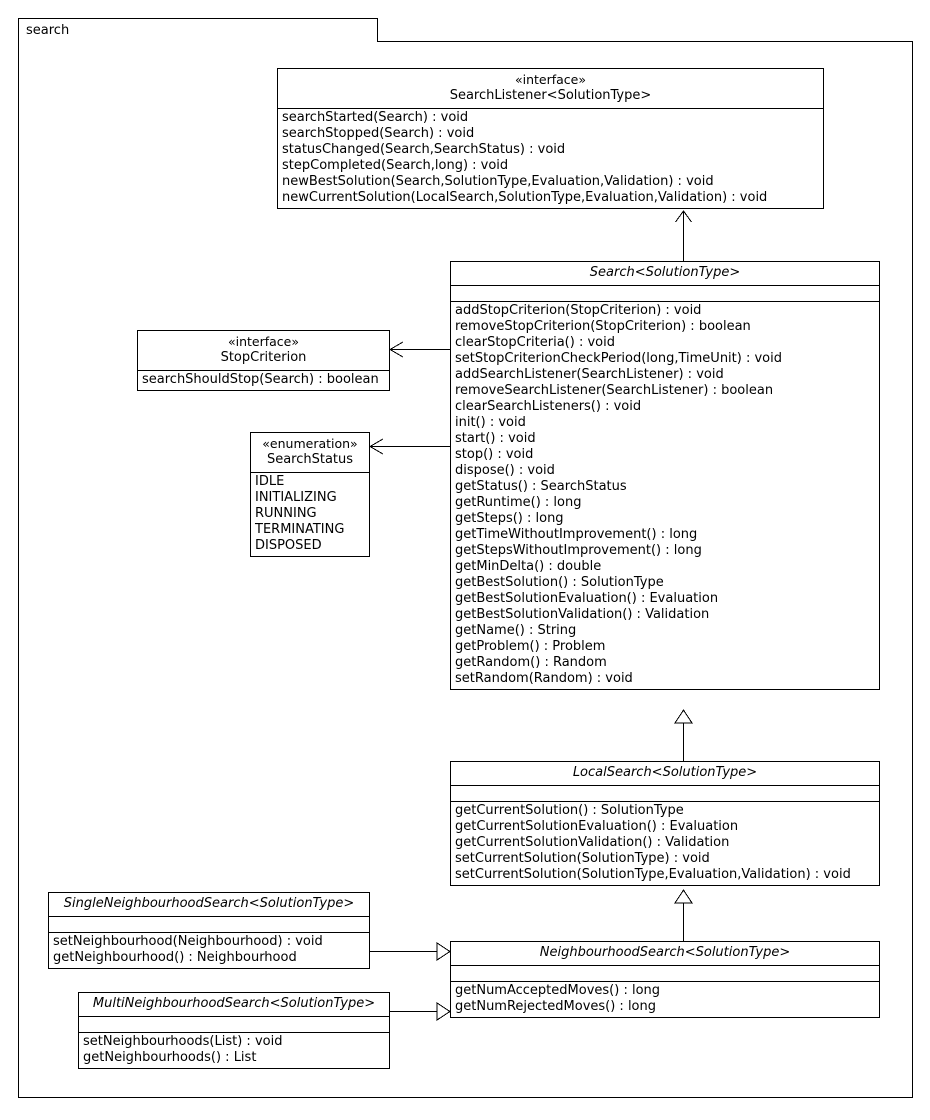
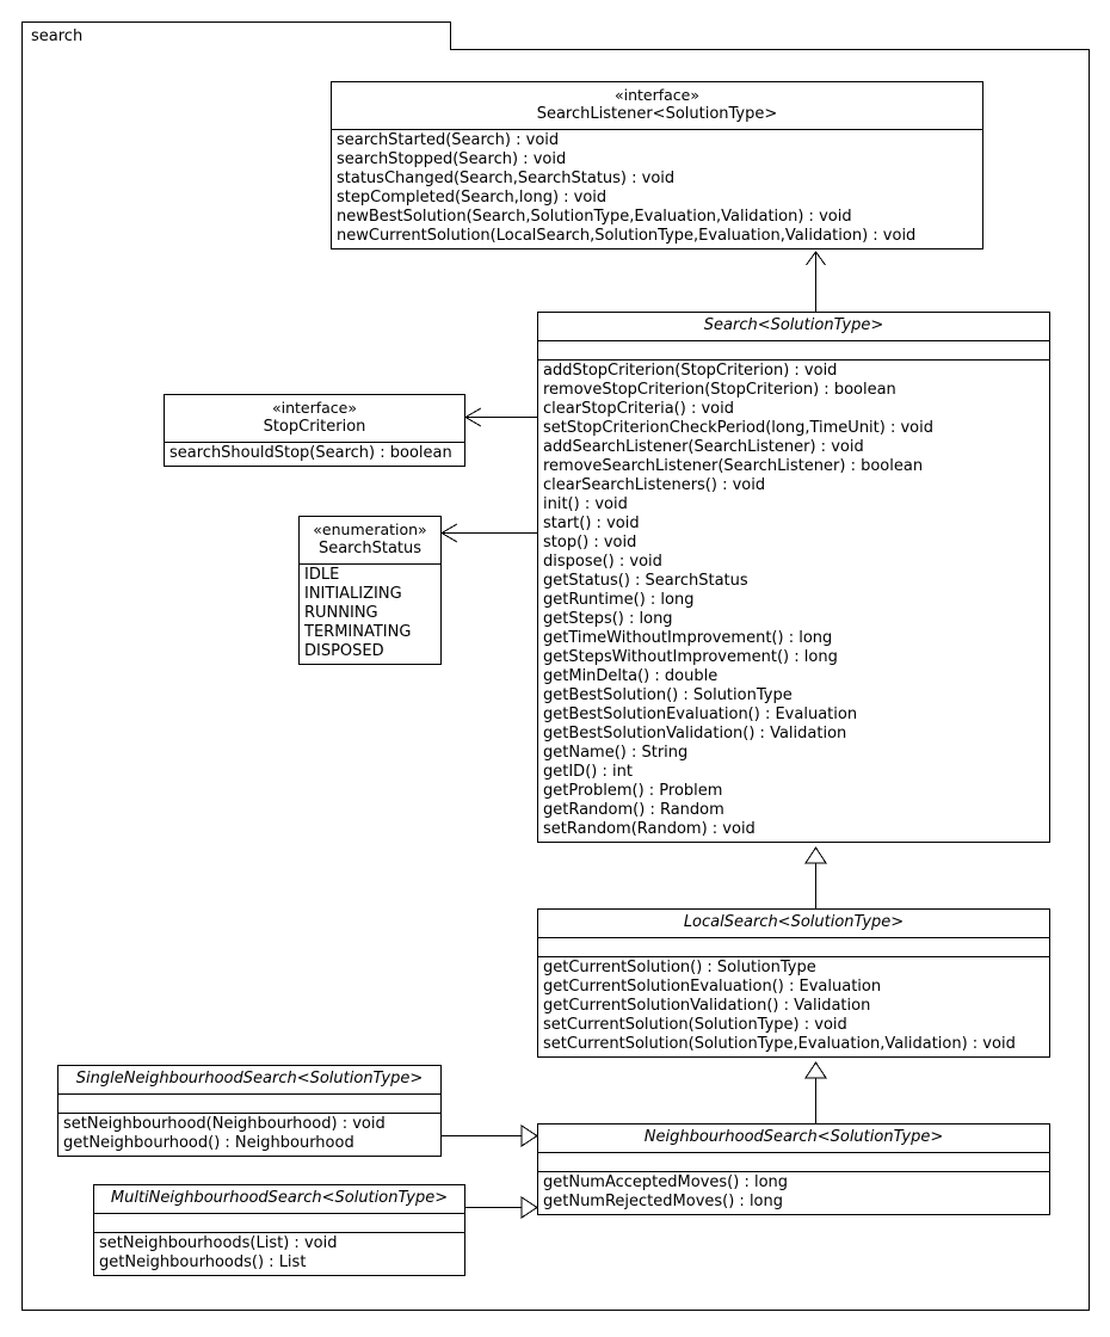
  search
  «interface»
  SearchListener<SolutionType>
  searchStarted(Search) : void
  searchStopped(Search) : void
  statusChanged(Search,SearchStatus) : void
  stepCompleted(Search,long) : void
  newBestSolution(Search,SolutionType,Evaluation,Validation) : void
  newCurrentSolution(LocalSearch,SolutionType,Evaluation,Validation) : void
  Search<SolutionType>
  addStopCriterion(StopCriterion) : void
  removeStopCriterion(StopCriterion) : boolean
  clearStopCriteria() : void
  setStopCriterionCheckPeriod(long,TimeUnit) : void
  addSearchListener(SearchListener) : void
  removeSearchListener(SearchListener) : boolean
  clearSearchListeners() : void
  init() : void
  start() : void
  stop() : void
  dispose() : void
  getStatus() : SearchStatus
  getRuntime() : long
  getSteps() : long
  getTimeWithoutImprovement() : long
  getStepsWithoutImprovement() : long
  getMinDelta() : double
  getBestSolution() : SolutionType
  getBestSolutionEvaluation() : Evaluation
  getBestSolutionValidation() : Validation
  getName() : String
+ getID() : int
  getProblem() : Problem
  getRandom() : Random
  setRandom(Random) : void
  «interface»
  StopCriterion
  searchShouldStop(Search) : boolean
  «enumeration»
  SearchStatus
  IDLE
  INITIALIZING
  RUNNING
  TERMINATING
  DISPOSED
  LocalSearch<SolutionType>
  getCurrentSolution() : SolutionType
  getCurrentSolutionEvaluation() : Evaluation
  getCurrentSolutionValidation() : Validation
  setCurrentSolution(SolutionType) : void
  setCurrentSolution(SolutionType,Evaluation,Validation) : void
  NeighbourhoodSearch<SolutionType>
  getNumAcceptedMoves() : long
  getNumRejectedMoves() : long
  SingleNeighbourhoodSearch<SolutionType>
  setNeighbourhood(Neighbourhood) : void
  getNeighbourhood() : Neighbourhood
  MultiNeighbourhoodSearch<SolutionType>
  setNeighbourhoods(List) : void
  getNeighbourhoods() : List
